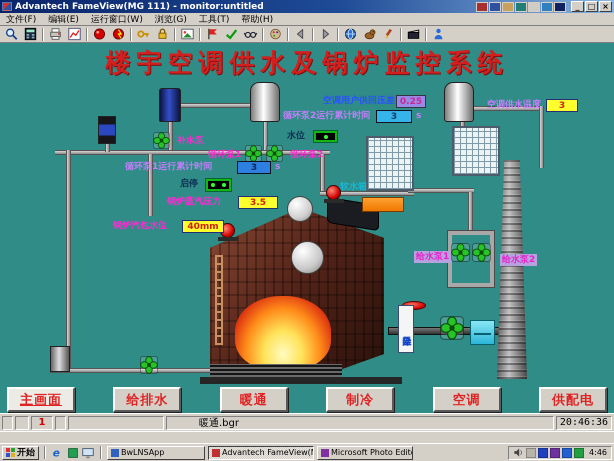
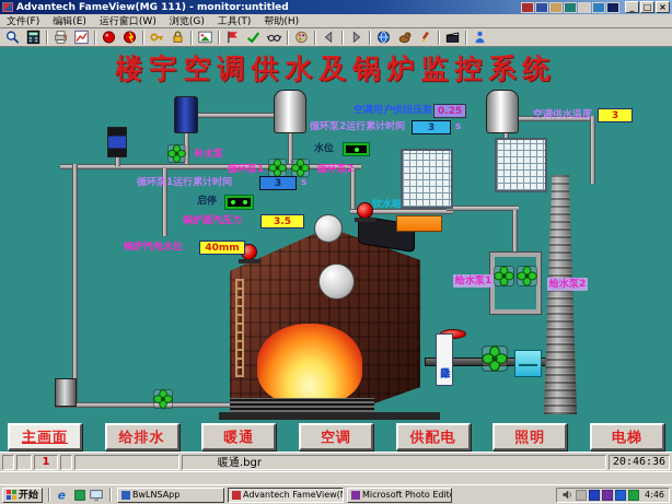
  Advantech FameView(MG 111) - monitor:untitled
  _
  □
  ×
  文件(F)
  编辑(E)
  运行窗口(W)
  浏览(G)
  工具(T)
  帮助(H)
  楼宇空调供水及锅炉监控系统
  补水泵
  循环泵1
  循环泵2
  循环泵1运行累计时间
  3
  s
  空调用户供回压差
  0.25
  循环泵2运行累计时间
  3
  s
  空调供水温度
  3
  启停
  水位
  锅炉蒸汽压力
  3.5
  锅炉汽包水位
  40mm
  软水箱
  给水泵1
  给水泵2
  主画面
  给排水
  暖通
- 制冷
  空调
  供配电
+ 照明
+ 电梯
  1
  暖通.bgr
  20:46:36
  开始
  e
  BwLNSApp
  Advantech FameView(
  Microsoft Photo Edit
  4:46
